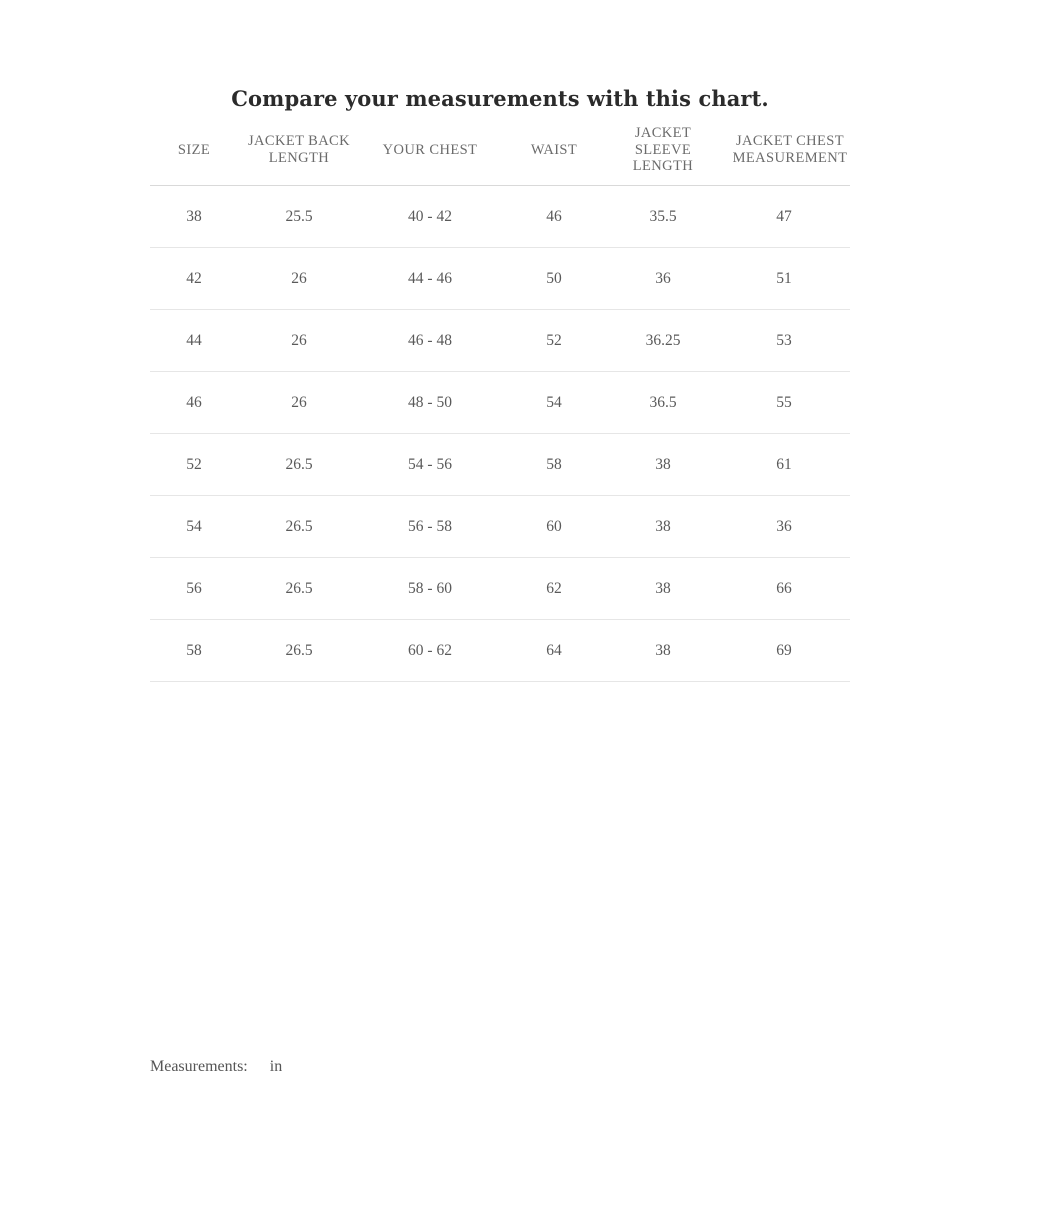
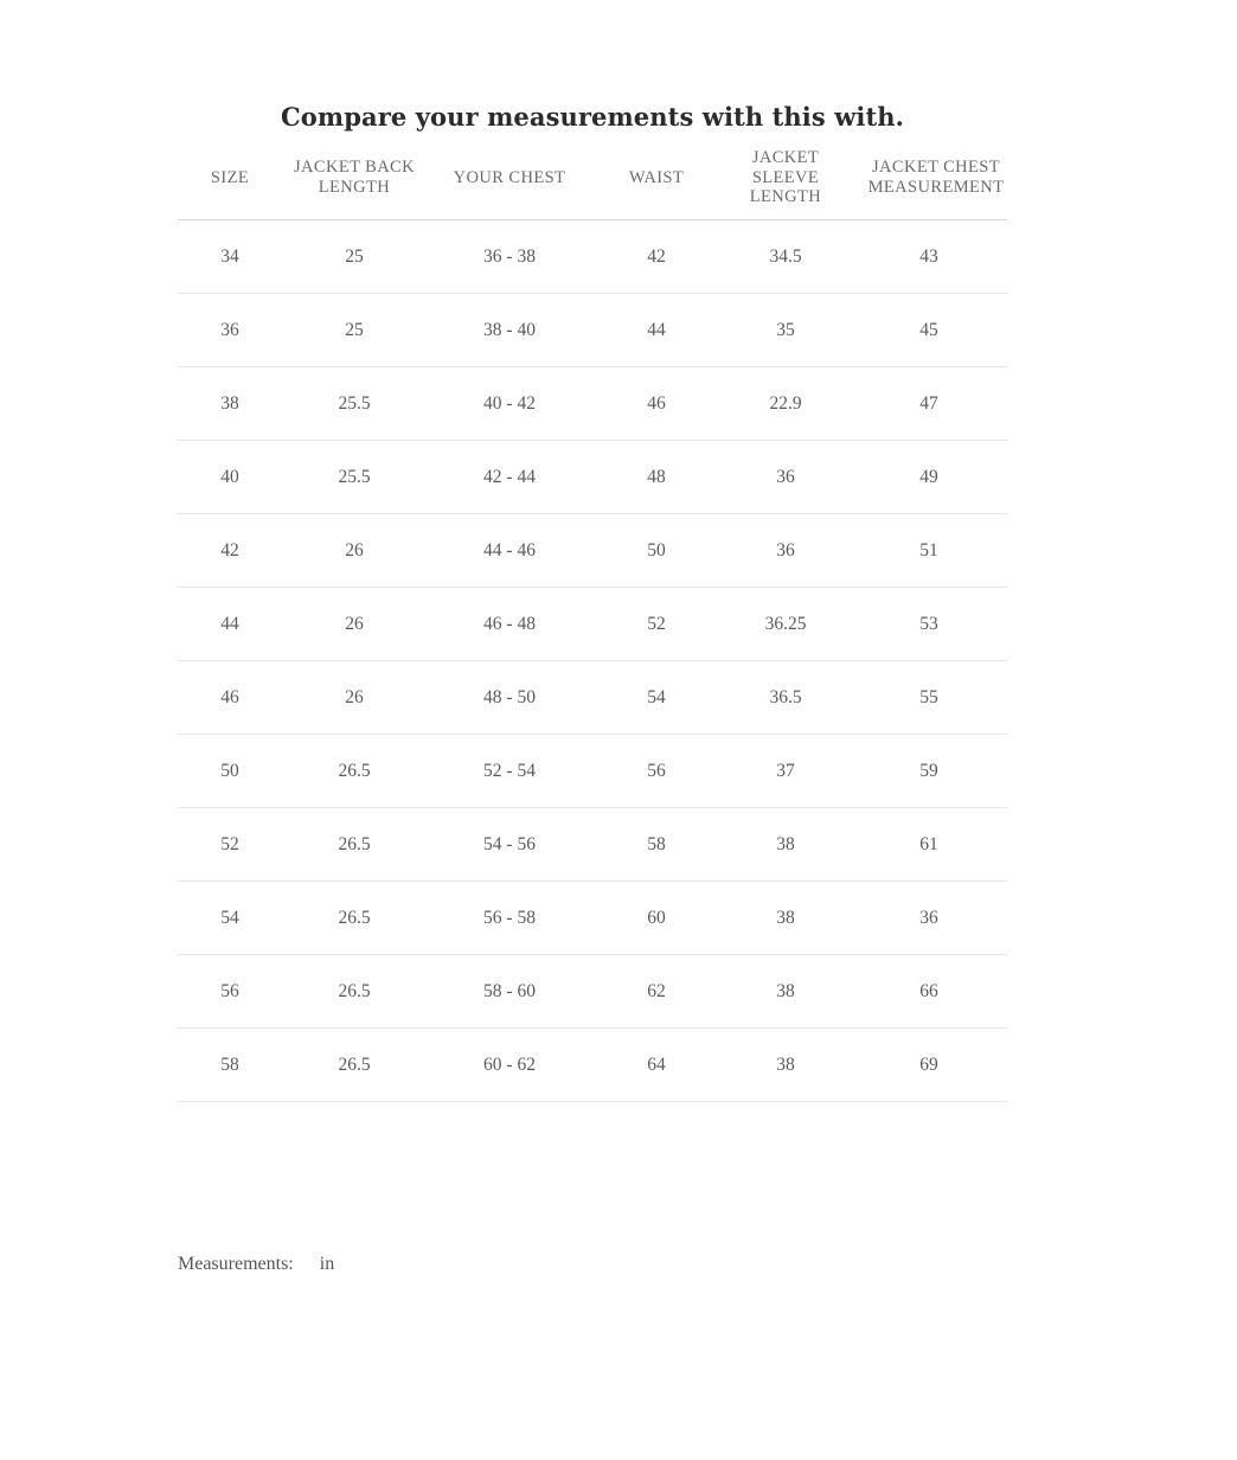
- Compare your measurements with this chart.
+ Compare your measurements with this with.
  SIZE	JACKET BACK LENGTH	YOUR CHEST	WAIST	JACKET SLEEVE LENGTH	JACKET CHEST MEASUREMENT
+ 34	25	36 - 38	42	34.5	43
+ 36	25	38 - 40	44	35	45
- 38	25.5	40 - 42	46	35.5	47
+ 38	25.5	40 - 42	46	22.9	47
+ 40	25.5	42 - 44	48	36	49
  42	26	44 - 46	50	36	51
  44	26	46 - 48	52	36.25	53
  46	26	48 - 50	54	36.5	55
+ 50	26.5	52 - 54	56	37	59
  52	26.5	54 - 56	58	38	61
  54	26.5	56 - 58	60	38	36
  56	26.5	58 - 60	62	38	66
  58	26.5	60 - 62	64	38	69
  Measurements: in
